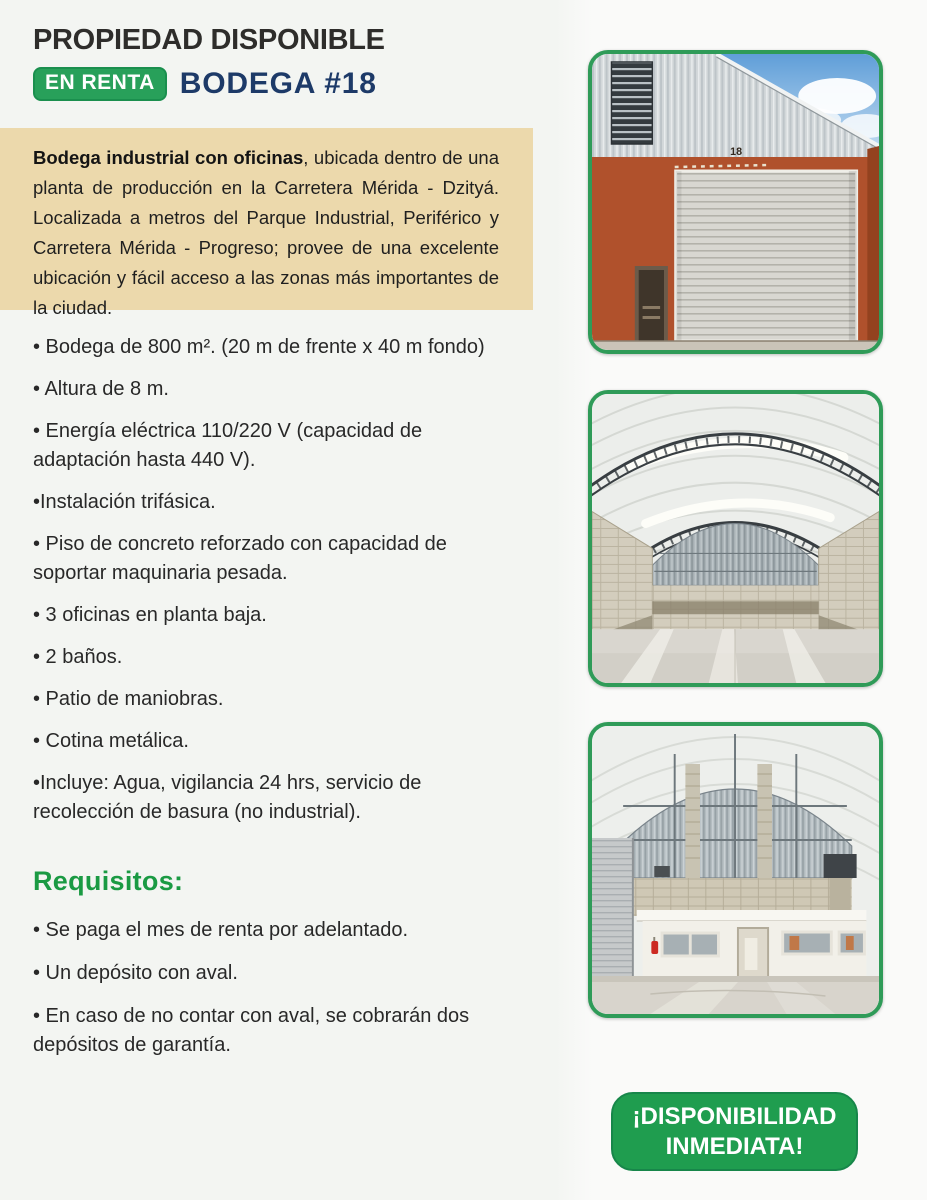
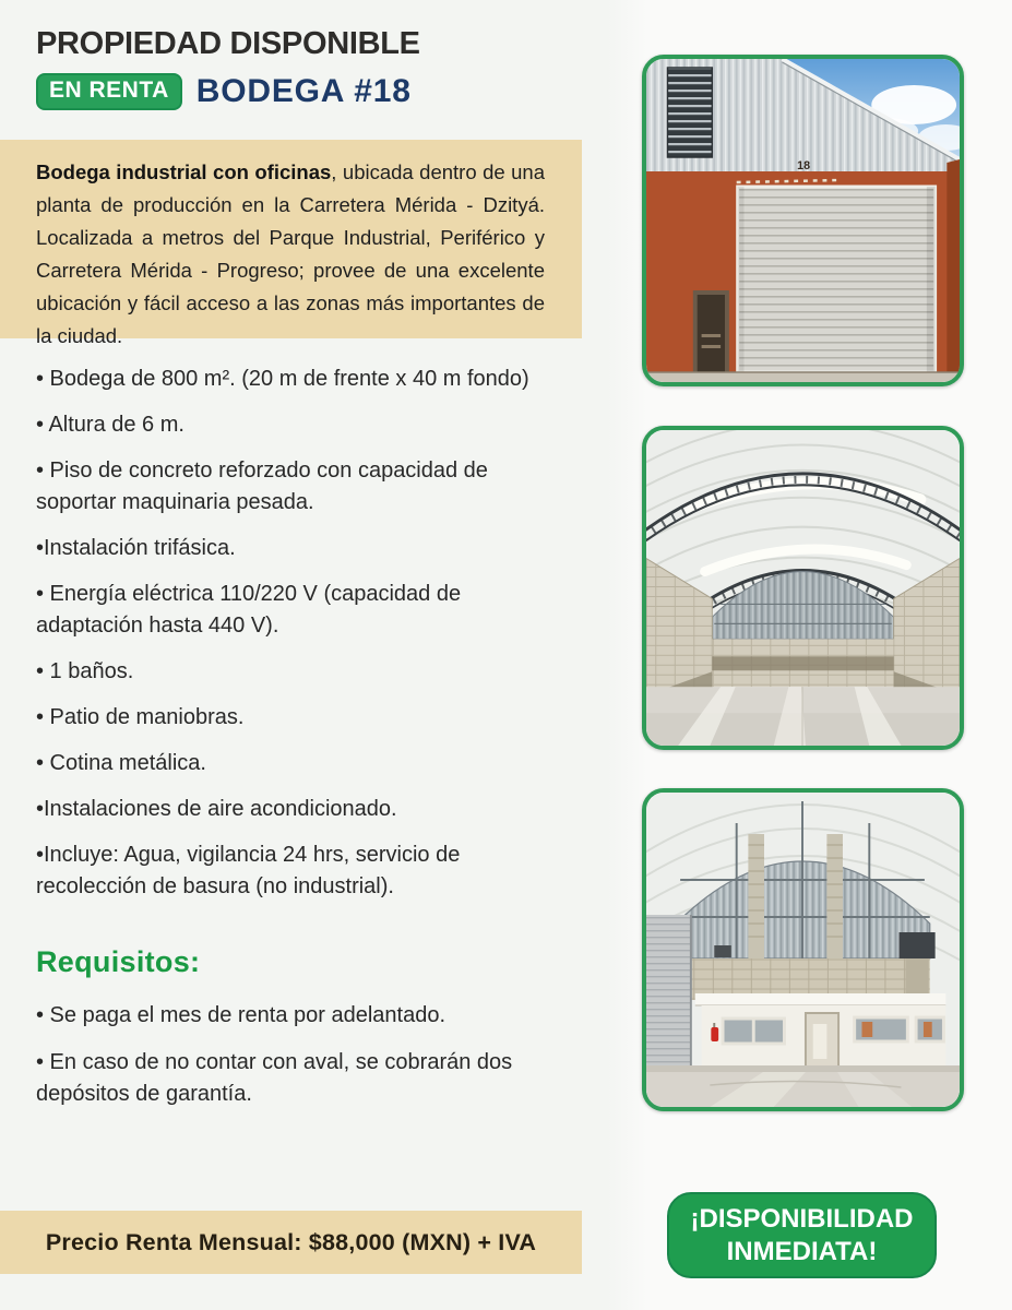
  PROPIEDAD DISPONIBLE
  EN RENTA
  BODEGA #18
  Bodega industrial con oficinas, ubicada dentro de una planta de producción en la Carretera Mérida - Dzityá. Localizada a metros del Parque Industrial, Periférico y Carretera Mérida - Progreso; provee de una excelente ubicación y fácil acceso a las zonas más importantes de la ciudad.
  • Bodega de 800 m². (20 m de frente x 40 m fondo)
- • Altura de 8 m.
+ • Altura de 6 m.
- • Energía eléctrica 110/220 V (capacidad de adaptación hasta 440 V).
+ • Piso de concreto reforzado con capacidad de soportar maquinaria pesada.
  •Instalación trifásica.
- • Piso de concreto reforzado con capacidad de soportar maquinaria pesada.
+ • Energía eléctrica 110/220 V (capacidad de adaptación hasta 440 V).
- • 3 oficinas en planta baja.
- • 2 baños.
+ • 1 baños.
  • Patio de maniobras.
  • Cotina metálica.
+ •Instalaciones de aire acondicionado.
  •Incluye: Agua, vigilancia 24 hrs, servicio de recolección de basura (no industrial).
  Requisitos:
  • Se paga el mes de renta por adelantado.
- • Un depósito con aval.
  • En caso de no contar con aval, se cobrarán dos depósitos de garantía.
+ Precio Renta Mensual: $88,000 (MXN) + IVA
  18
  ¡DISPONIBILIDAD
  INMEDIATA!
